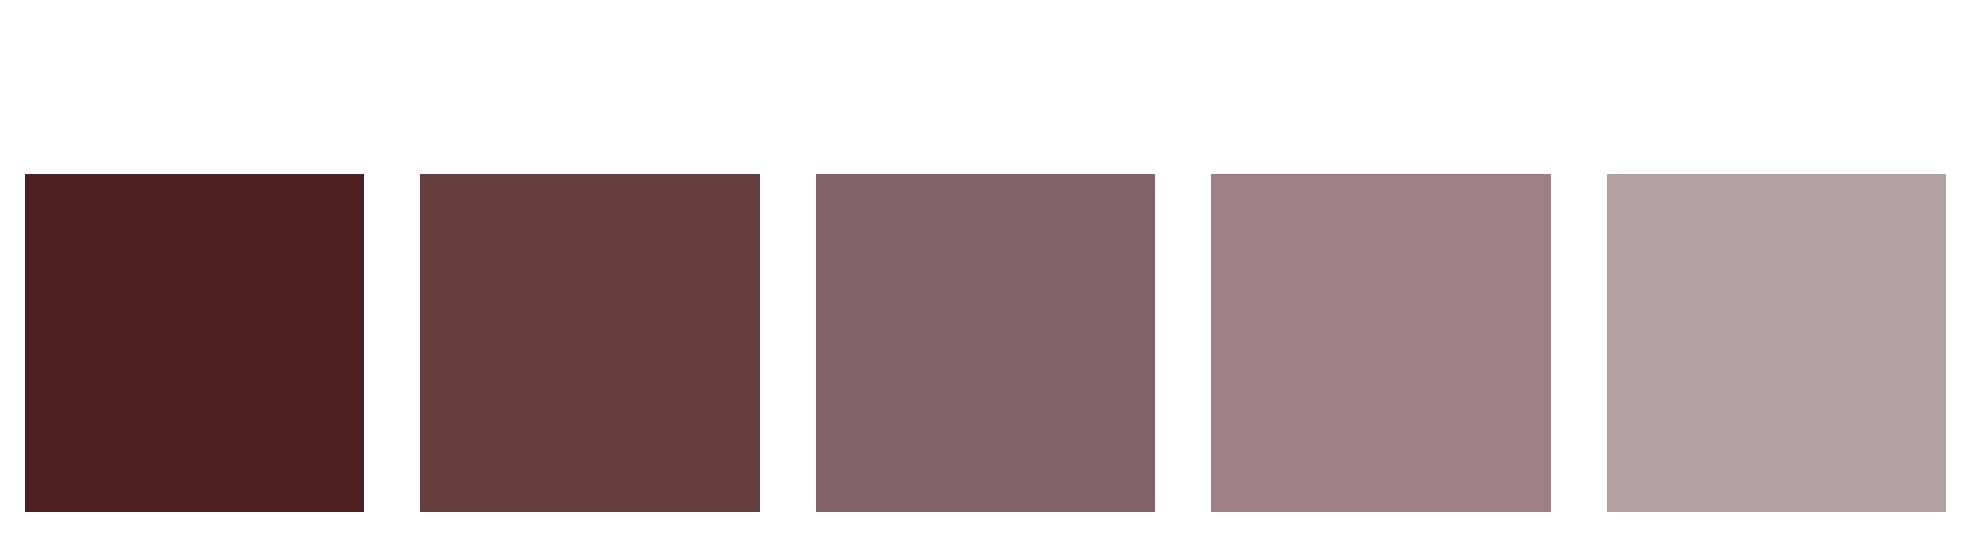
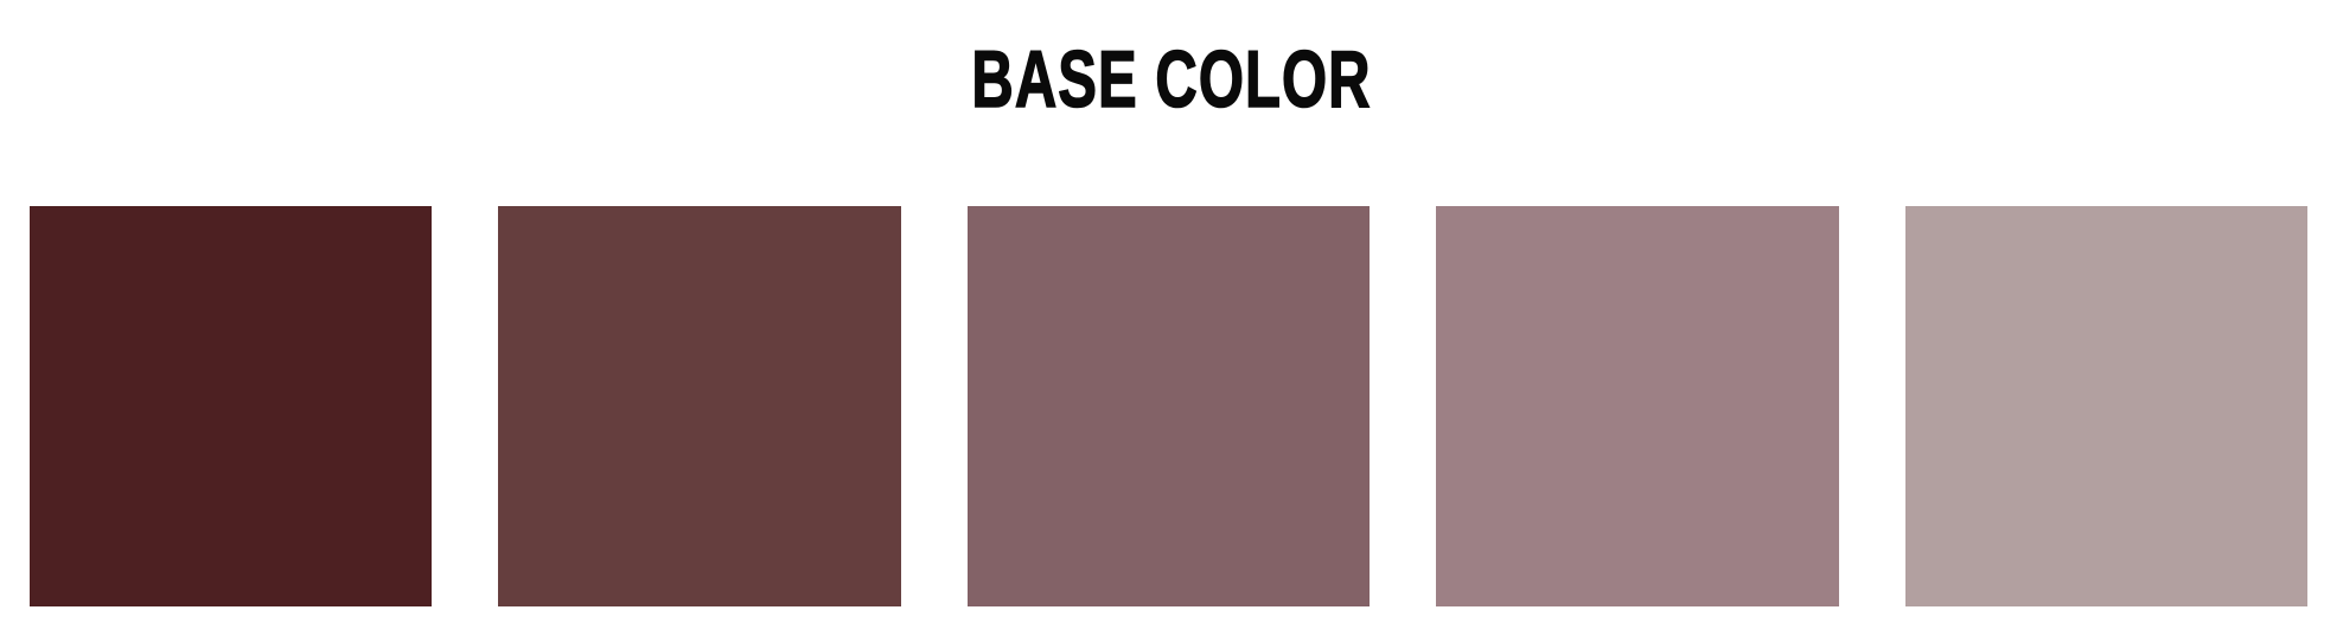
+ BASE COLOR
